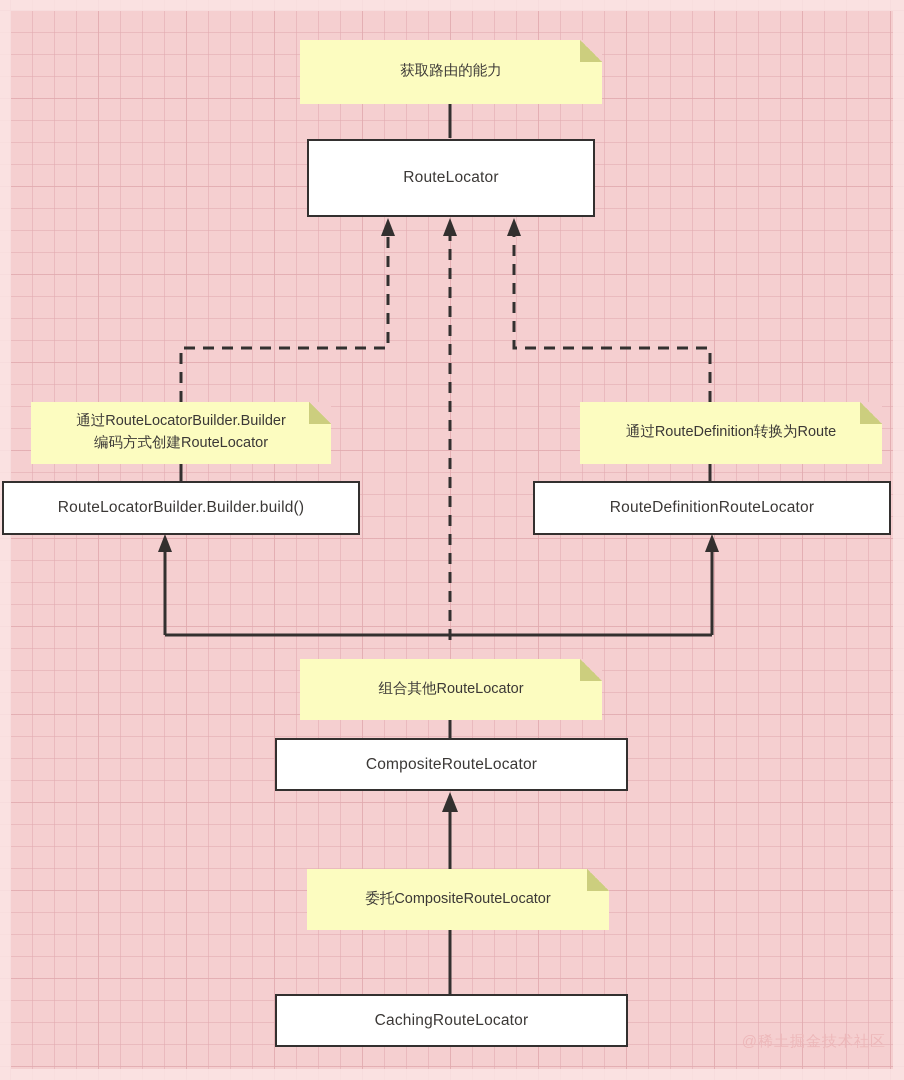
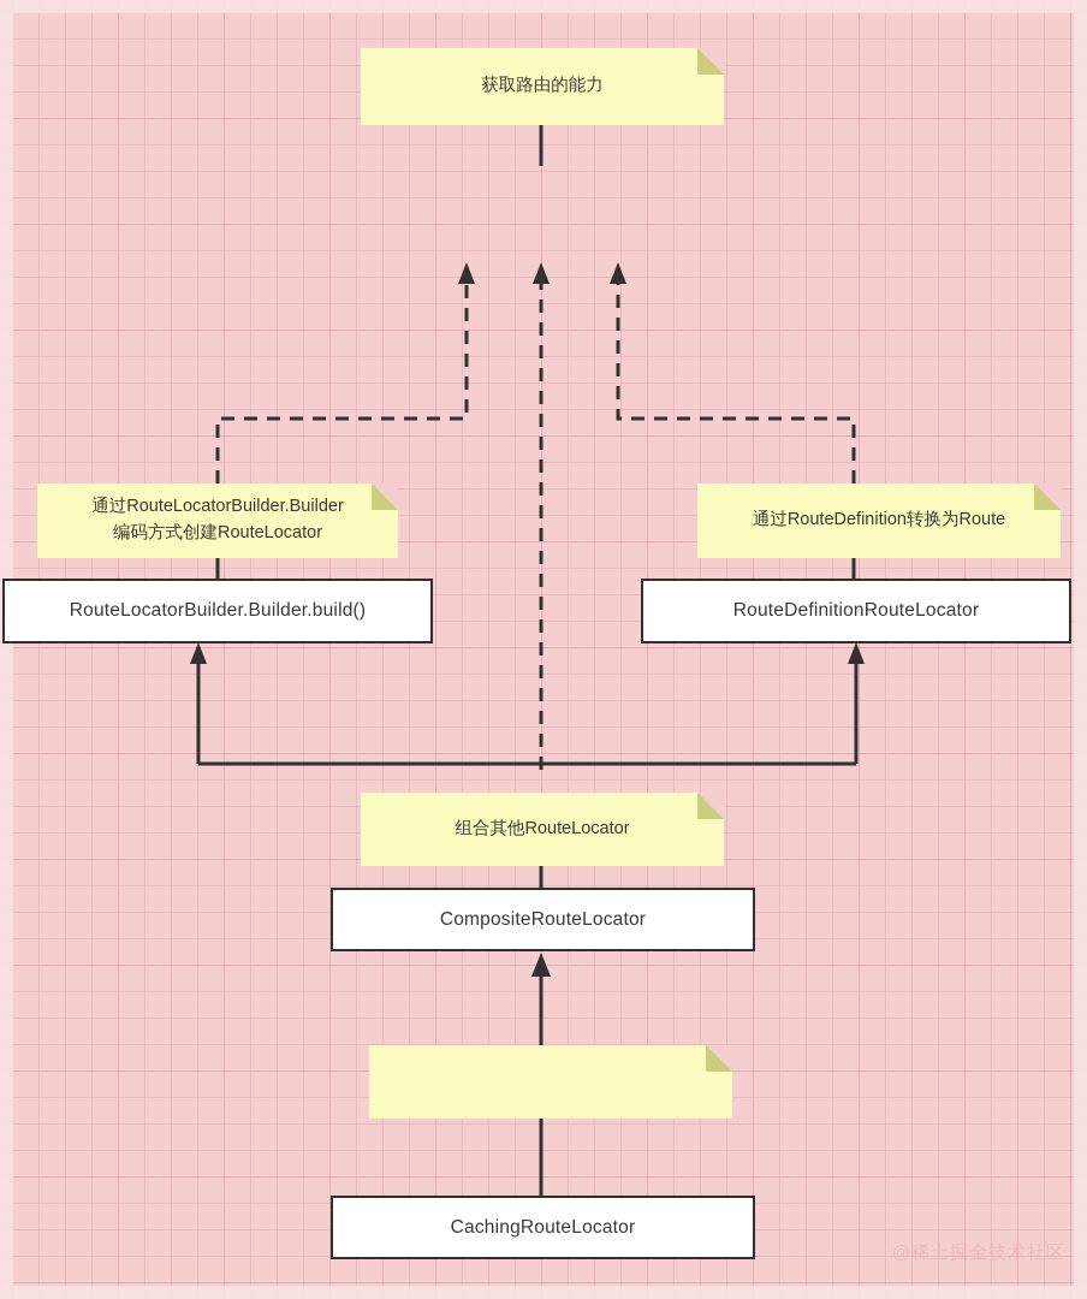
  获取路由的能力
  通过RouteLocatorBuilder.Builder
  编码方式创建RouteLocator
  通过RouteDefinition转换为Route
  组合其他RouteLocator
- 委托CompositeRouteLocator
- RouteLocator
  RouteLocatorBuilder.Builder.build()
  RouteDefinitionRouteLocator
  CompositeRouteLocator
  CachingRouteLocator
  @稀土掘金技术社区
